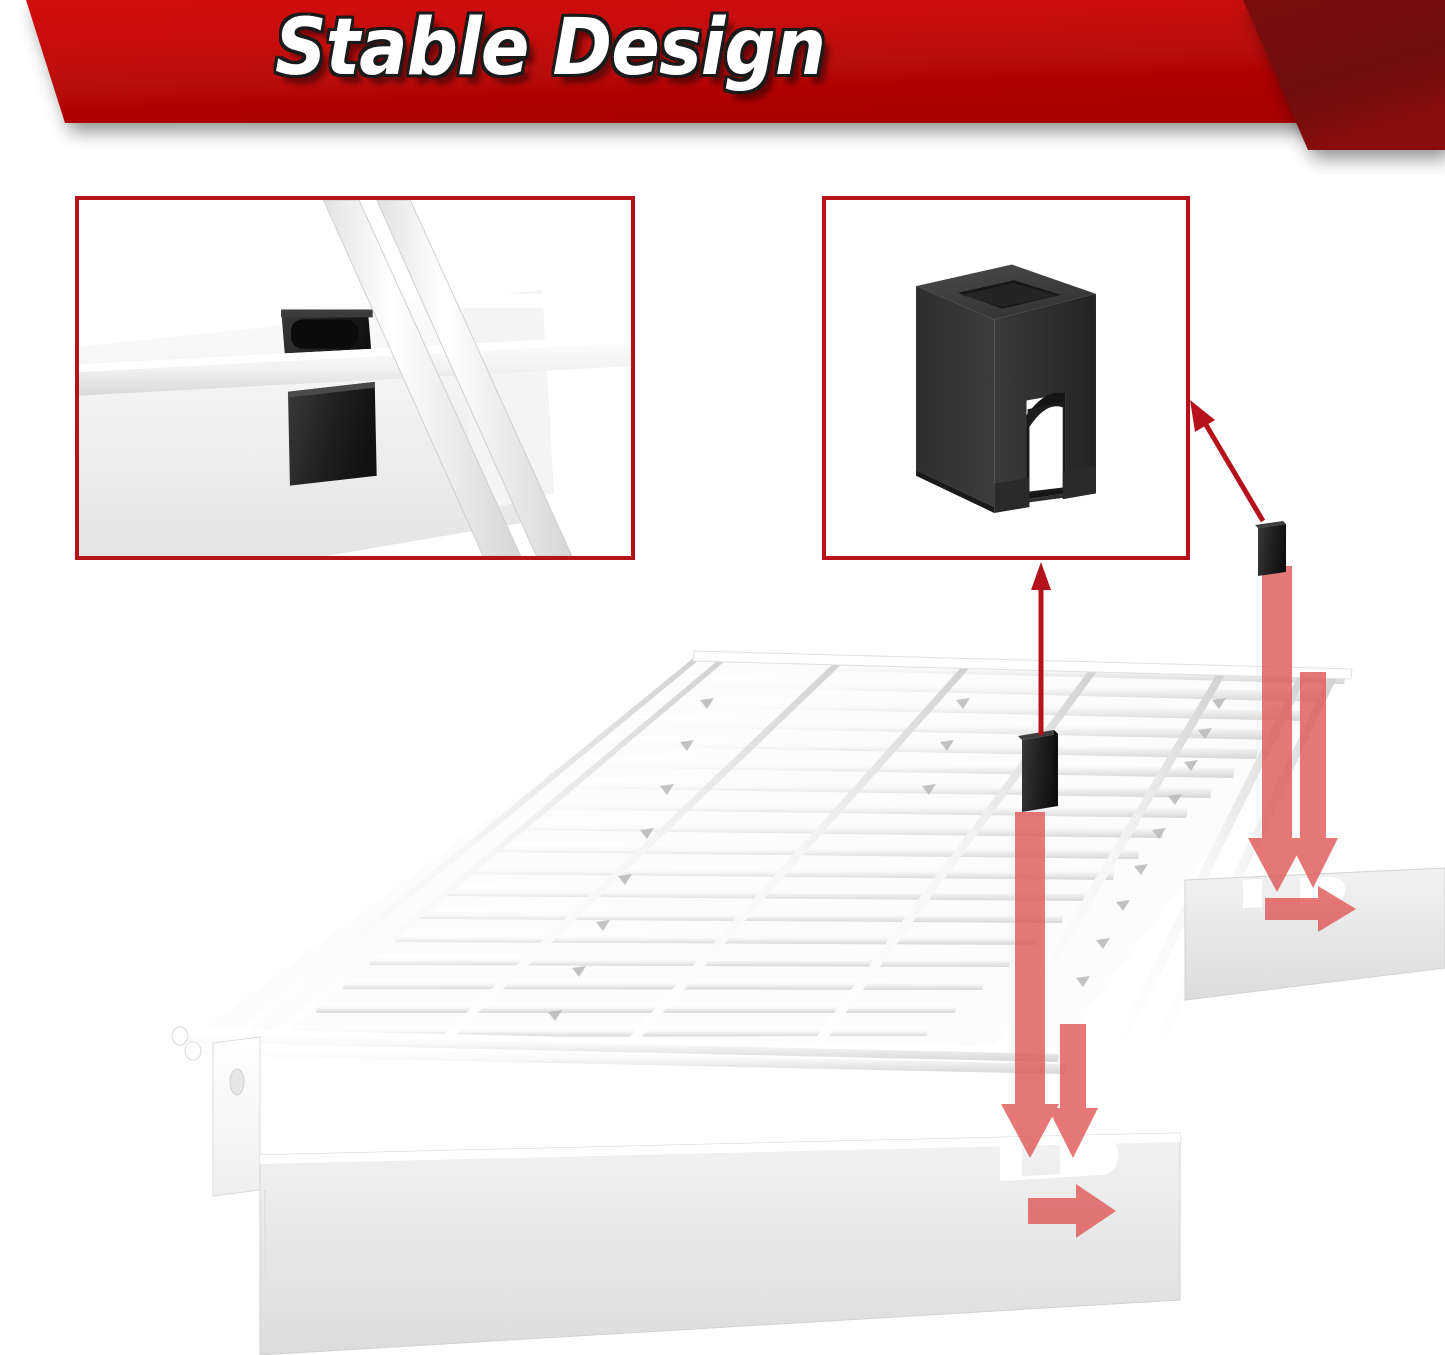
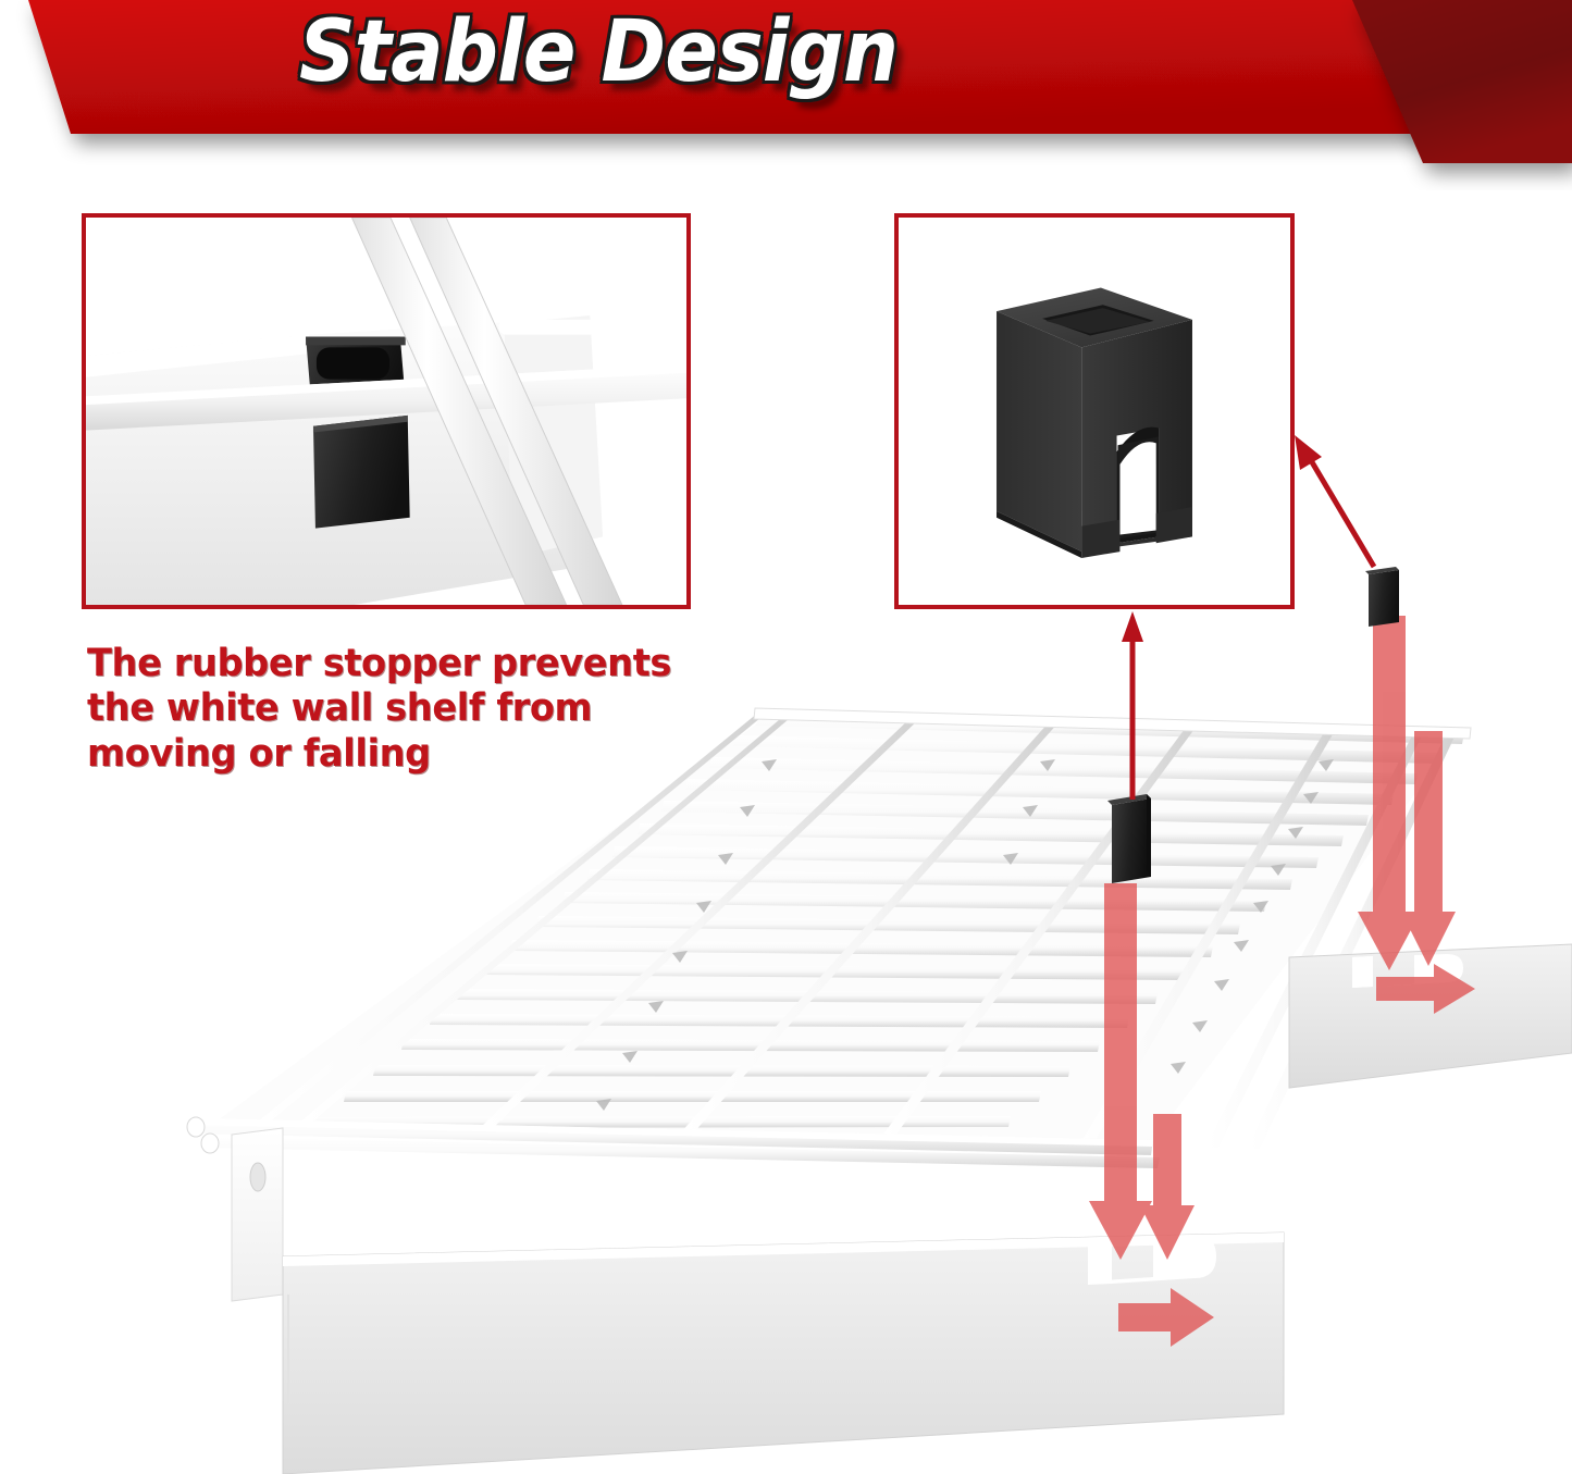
  Stable Design
+ The rubber stopper prevents the white wall shelf from moving or falling
